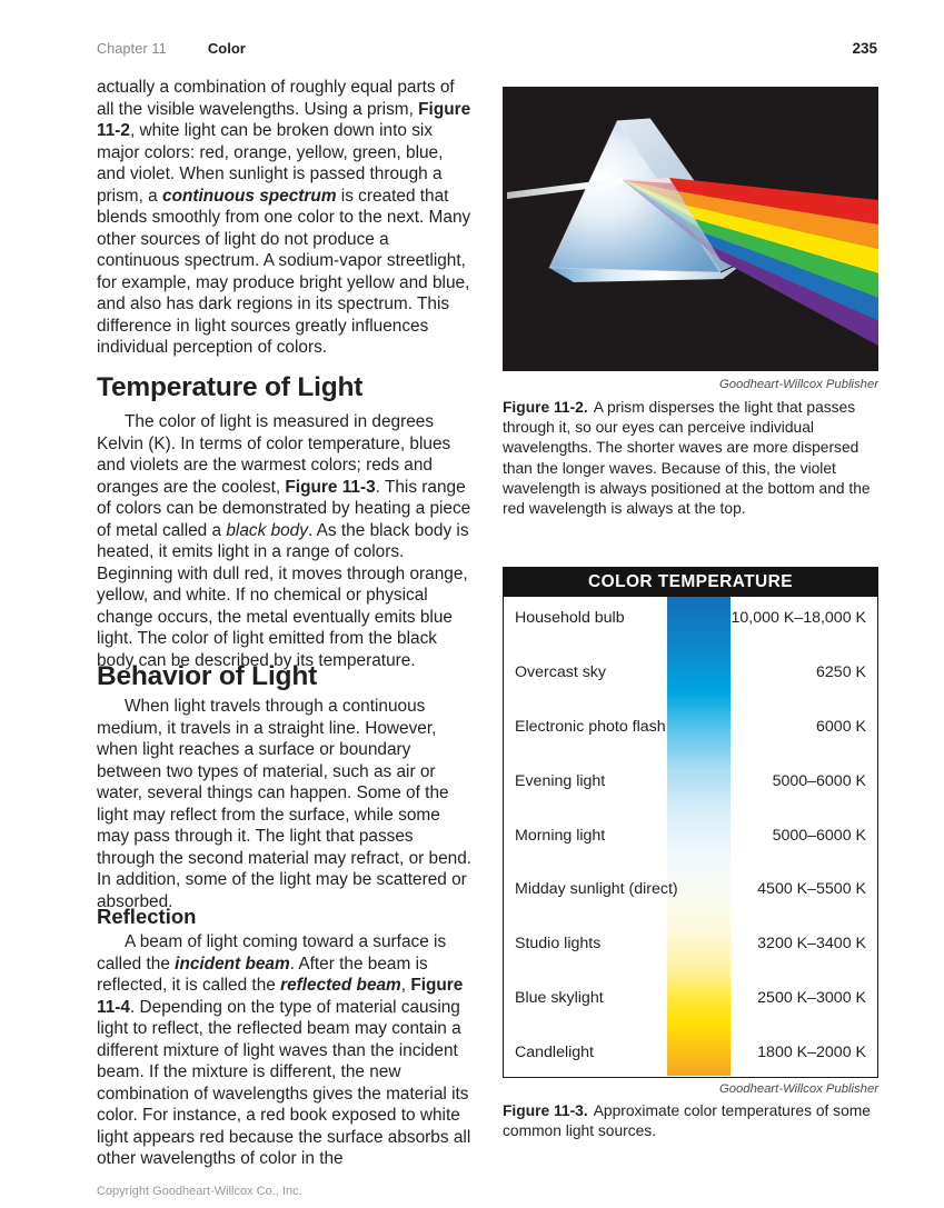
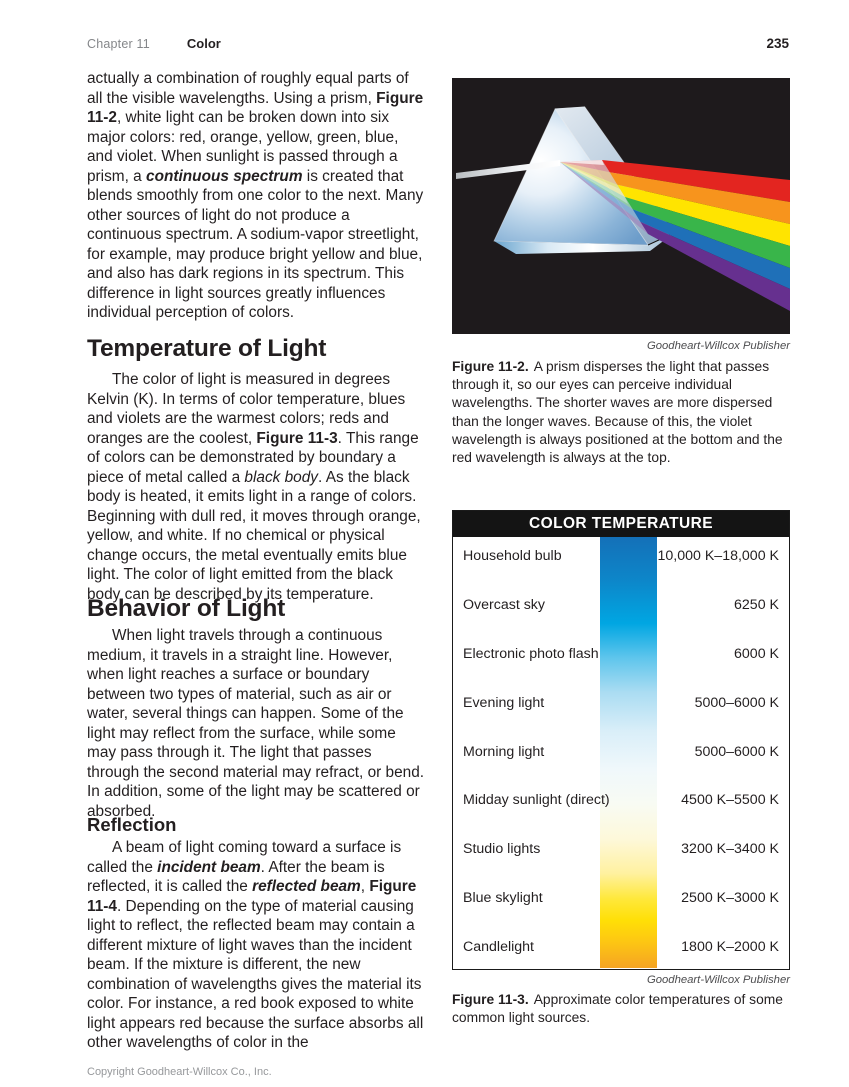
  Chapter 11
  Color
  235
  actually a combination of roughly equal parts of all the visible wavelengths. Using a prism, Figure 11-2, white light can be broken down into six major colors: red, orange, yellow, green, blue, and violet. When sunlight is passed through a prism, a continuous spectrum is created that blends smoothly from one color to the next. Many other sources of light do not produce a continuous spectrum. A sodium-vapor streetlight, for example, may produce bright yellow and blue, and also has dark regions in its spectrum. This difference in light sources greatly influences individual perception of colors.
  Temperature of Light
- The color of light is measured in degrees Kelvin (K). In terms of color temperature, blues and violets are the warmest colors; reds and oranges are the coolest, Figure 11-3. This range of colors can be demonstrated by heating a piece of metal called a black body. As the black body is heated, it emits light in a range of colors. Beginning with dull red, it moves through orange, yellow, and white. If no chemical or physical change occurs, the metal eventually emits blue light. The color of light emitted from the black body can be described by its temperature.
+ The color of light is measured in degrees Kelvin (K). In terms of color temperature, blues and violets are the warmest colors; reds and oranges are the coolest, Figure 11-3. This range of colors can be demonstrated by boundary a piece of metal called a black body. As the black body is heated, it emits light in a range of colors. Beginning with dull red, it moves through orange, yellow, and white. If no chemical or physical change occurs, the metal eventually emits blue light. The color of light emitted from the black body can be described by its temperature.
  Behavior of Light
  When light travels through a continuous medium, it travels in a straight line. However, when light reaches a surface or boundary between two types of material, such as air or water, several things can happen. Some of the light may reflect from the surface, while some may pass through it. The light that passes through the second material may refract, or bend. In addition, some of the light may be scattered or absorbed.
  Reflection
  A beam of light coming toward a surface is called the incident beam. After the beam is reflected, it is called the reflected beam, Figure 11-4. Depending on the type of material causing light to reflect, the reflected beam may contain a different mixture of light waves than the incident beam. If the mixture is different, the new combination of wavelengths gives the material its color. For instance, a red book exposed to white light appears red because the surface absorbs all other wavelengths of color in the
  Goodheart-Willcox Publisher
  Figure 11-2. A prism disperses the light that passes through it, so our eyes can perceive individual wavelengths. The shorter waves are more dispersed than the longer waves. Because of this, the violet wavelength is always positioned at the bottom and the red wavelength is always at the top.
  COLOR TEMPERATURE
  Household bulb
  10,000 K–18,000 K
  Overcast sky
  6250 K
  Electronic photo flash
  6000 K
  Evening light
  5000–6000 K
  Morning light
  5000–6000 K
  Midday sunlight (direct)
  4500 K–5500 K
  Studio lights
  3200 K–3400 K
  Blue skylight
  2500 K–3000 K
  Candlelight
  1800 K–2000 K
  Goodheart-Willcox Publisher
  Figure 11-3. Approximate color temperatures of some common light sources.
  Copyright Goodheart-Willcox Co., Inc.
